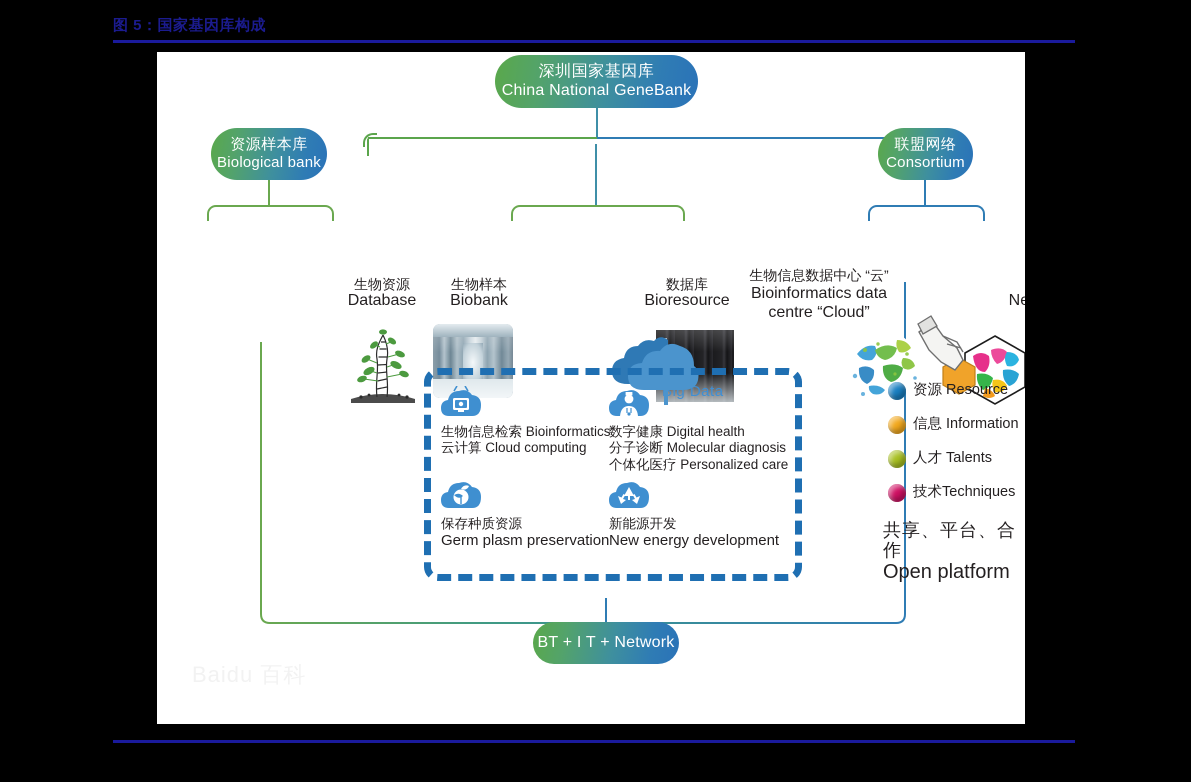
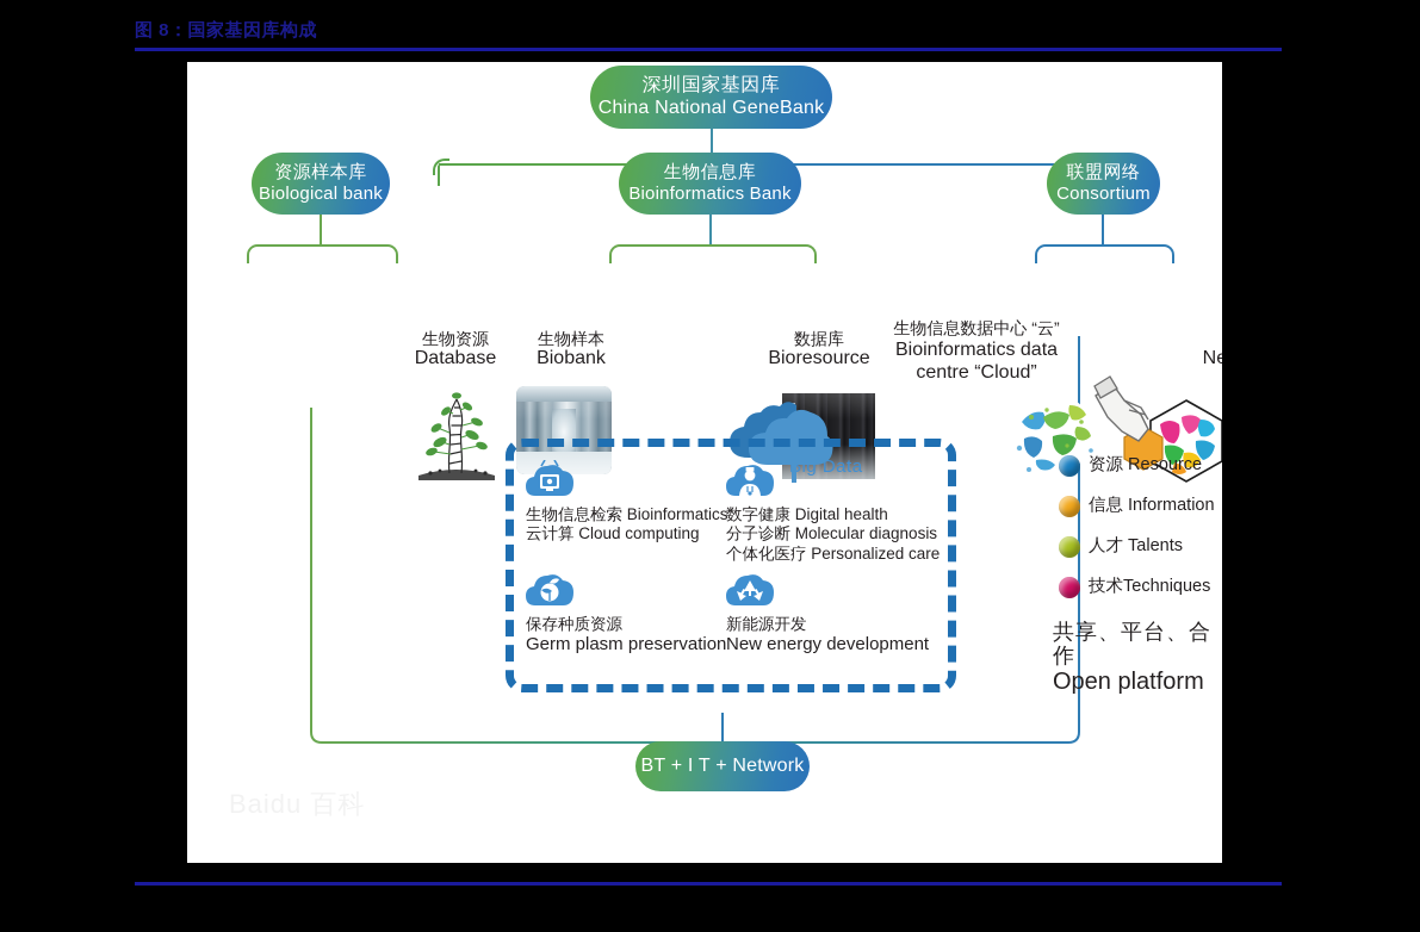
- 图 5：国家基因库构成
+ 图 8：国家基因库构成
  深圳国家基因库
  China National GeneBank
  资源样本库
  Biological bank
+ 生物信息库
+ Bioinformatics Bank
  联盟网络
  Consortium
  BT + I T + Network
  生物资源
  Database
  生物样本
  Biobank
  数据库
  Bioresource
  生物信息数据中心 “云”
  Bioinformatics data
  centre “Cloud”
  ig Data
  生物信息检索 Bioinformatics
  云计算 Cloud computing
  数字健康 Digital health
  分子诊断 Molecular diagnosis
  个体化医疗 Personalized care
  保存种质资源
  Germ plasm preservation
  新能源开发
  New energy development
  资源 Resource
  信息 Information
  人才 Talents
  技术Techniques
  共享、平台、合作
  Open platform
